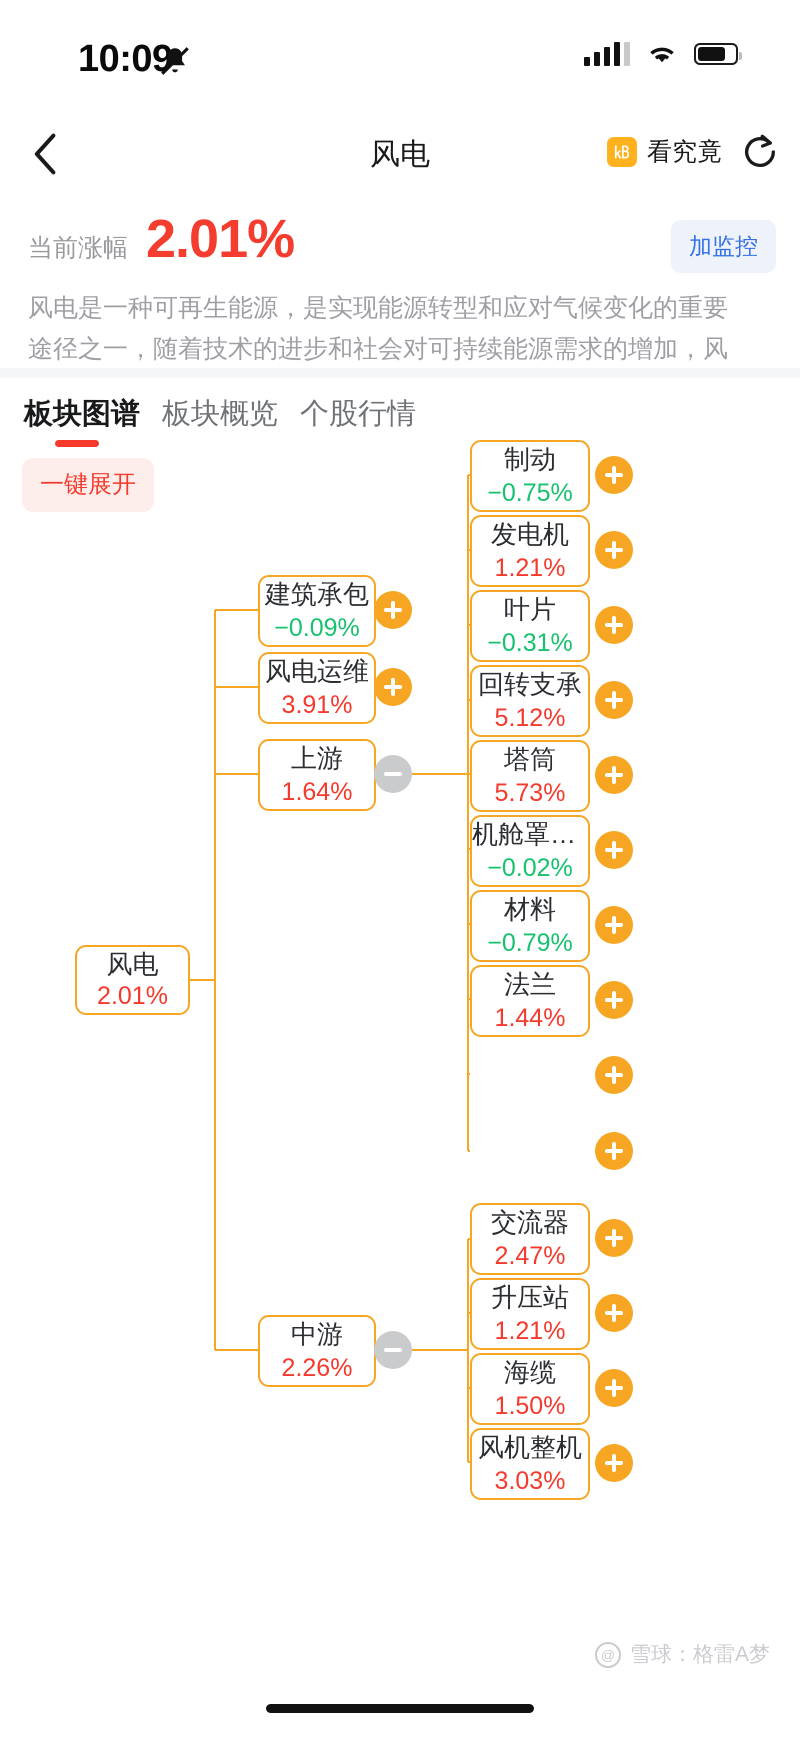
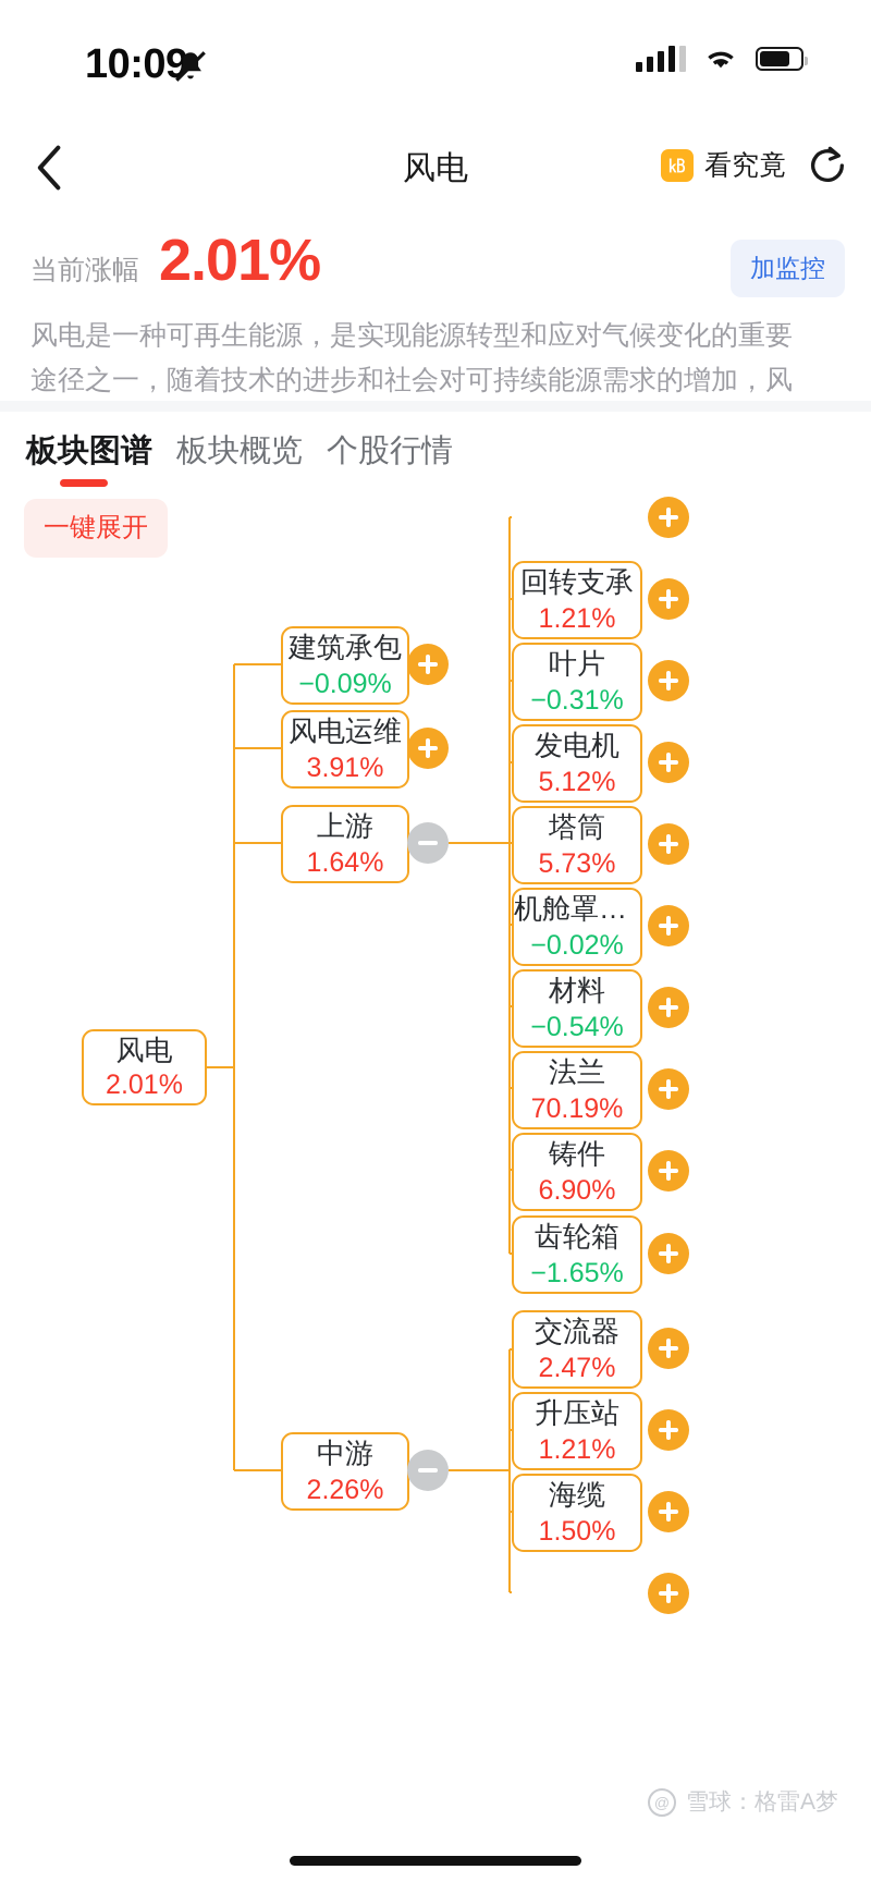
  10:09
  风电
  ㎅
  看究竟
  当前涨幅
  2.01%
  加监控
  风电是一种可再生能源，是实现能源转型和应对气候变化的重要途径之一，随着技术的进步和社会对可持续能源需求的增加，风
  板块图谱
  板块概览
  个股行情
  一键展开
  风电
  2.01%
  建筑承包
  −0.09%
  风电运维
  3.91%
  上游
  1.64%
  中游
  2.26%
- 制动
- −0.75%
- 发电机
+ 回转支承
  1.21%
  叶片
  −0.31%
- 回转支承
+ 发电机
  5.12%
  塔筒
  5.73%
  −0.02%
  材料
- −0.79%
+ −0.54%
  法兰
- 1.44%
+ 70.19%
+ 铸件
+ 6.90%
+ 齿轮箱
+ −1.65%
  交流器
  2.47%
  升压站
  1.21%
  海缆
  1.50%
- 风机整机
- 3.03%
  @
  雪球：格雷A梦
